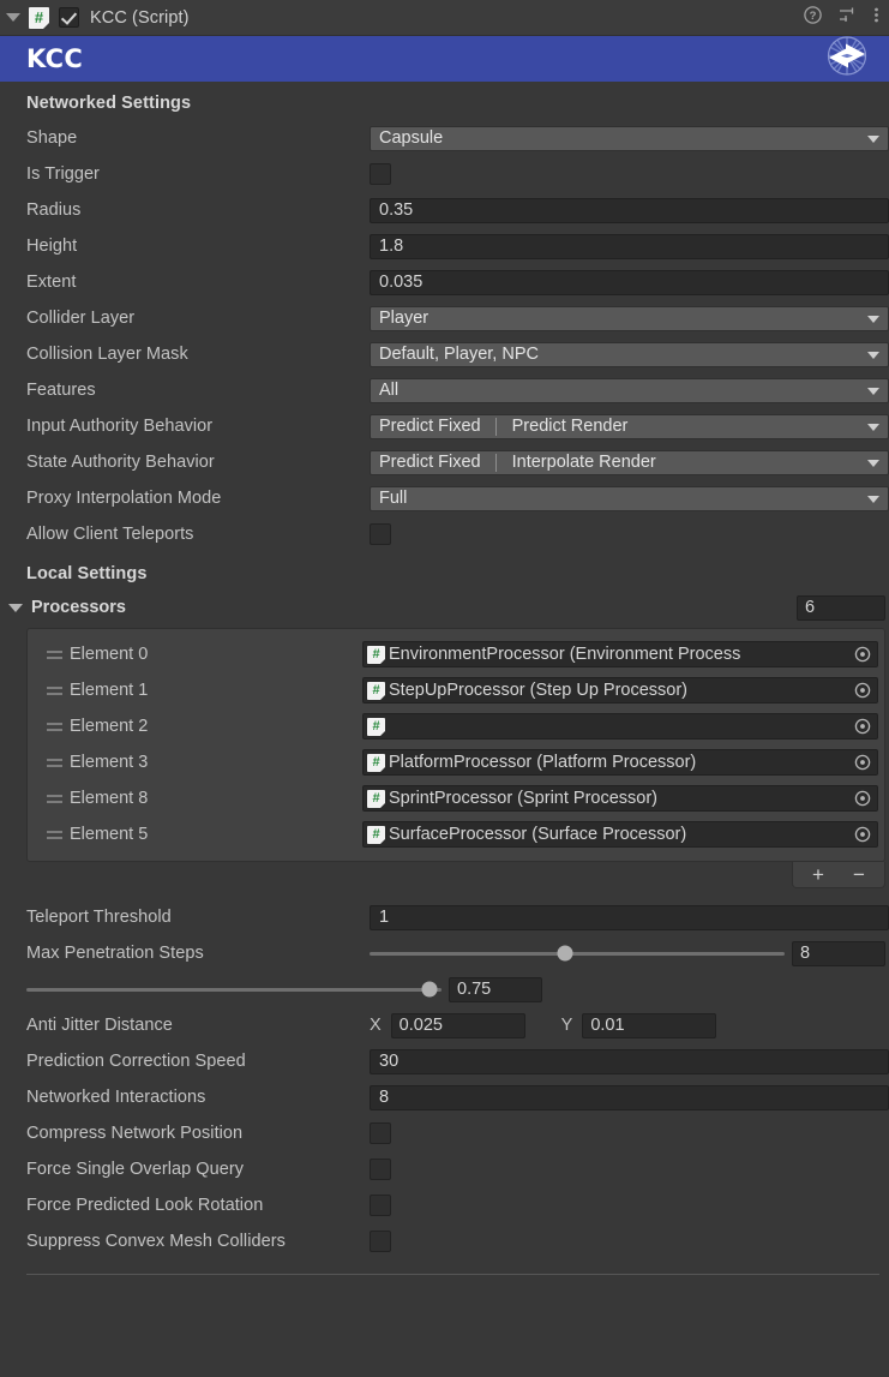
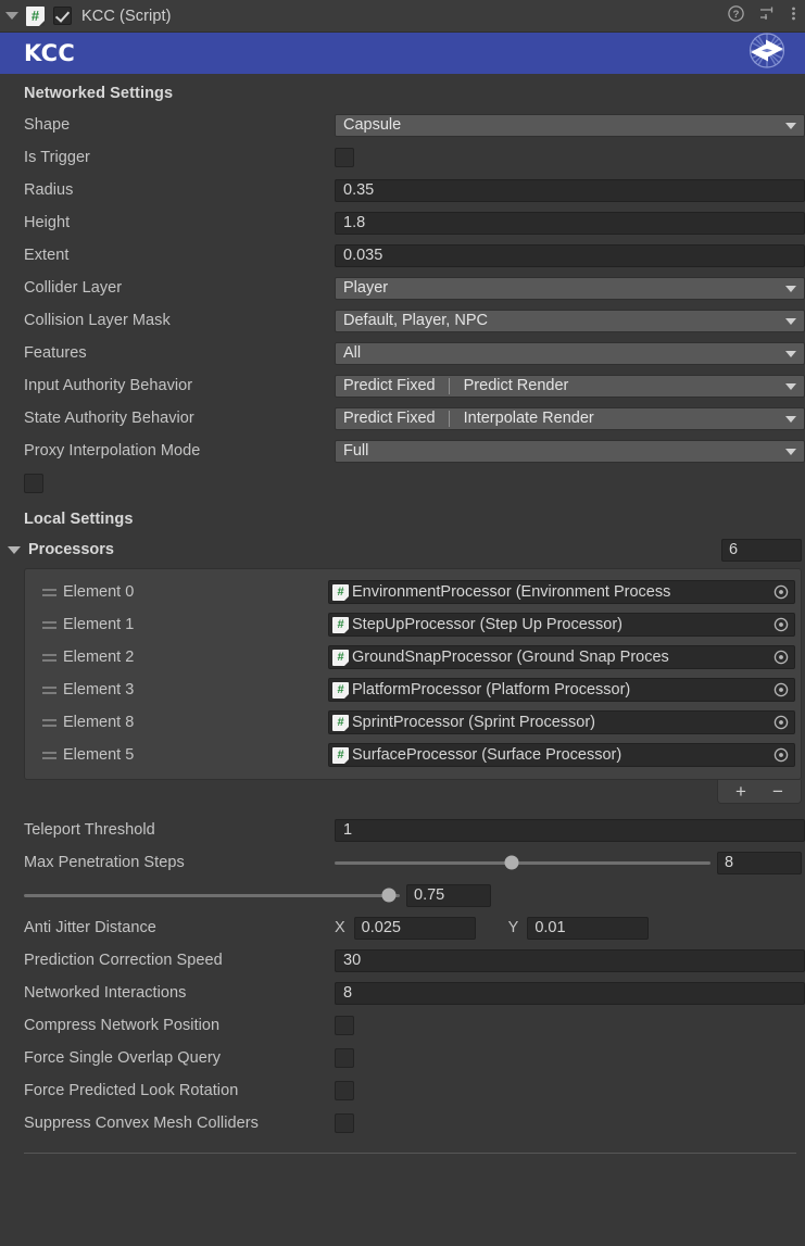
  #
  KCC (Script)
  ?
  KCC
  Networked Settings
  Shape
  Capsule
  Is Trigger
  Radius
  0.35
  Height
  1.8
  Extent
  0.035
  Collider Layer
  Player
  Collision Layer Mask
  Default, Player, NPC
  Features
  All
  Input Authority Behavior
  Predict Fixed
  Predict Render
  State Authority Behavior
  Predict Fixed
  Interpolate Render
  Proxy Interpolation Mode
  Full
- Allow Client Teleports
  Local Settings
  Processors
  6
  Element 0
  #
  EnvironmentProcessor (Environment Process
  Element 1
  #
  StepUpProcessor (Step Up Processor)
  Element 2
  #
+ GroundSnapProcessor (Ground Snap Proces
  Element 3
  #
  PlatformProcessor (Platform Processor)
  Element 8
  #
  SprintProcessor (Sprint Processor)
  Element 5
  #
  SurfaceProcessor (Surface Processor)
  +
  −
  Teleport Threshold
  1
  Max Penetration Steps
  8
  0.75
  Anti Jitter Distance
  X
  0.025
  Y
  0.01
  Prediction Correction Speed
  30
  Networked Interactions
  8
  Compress Network Position
  Force Single Overlap Query
  Force Predicted Look Rotation
  Suppress Convex Mesh Colliders
